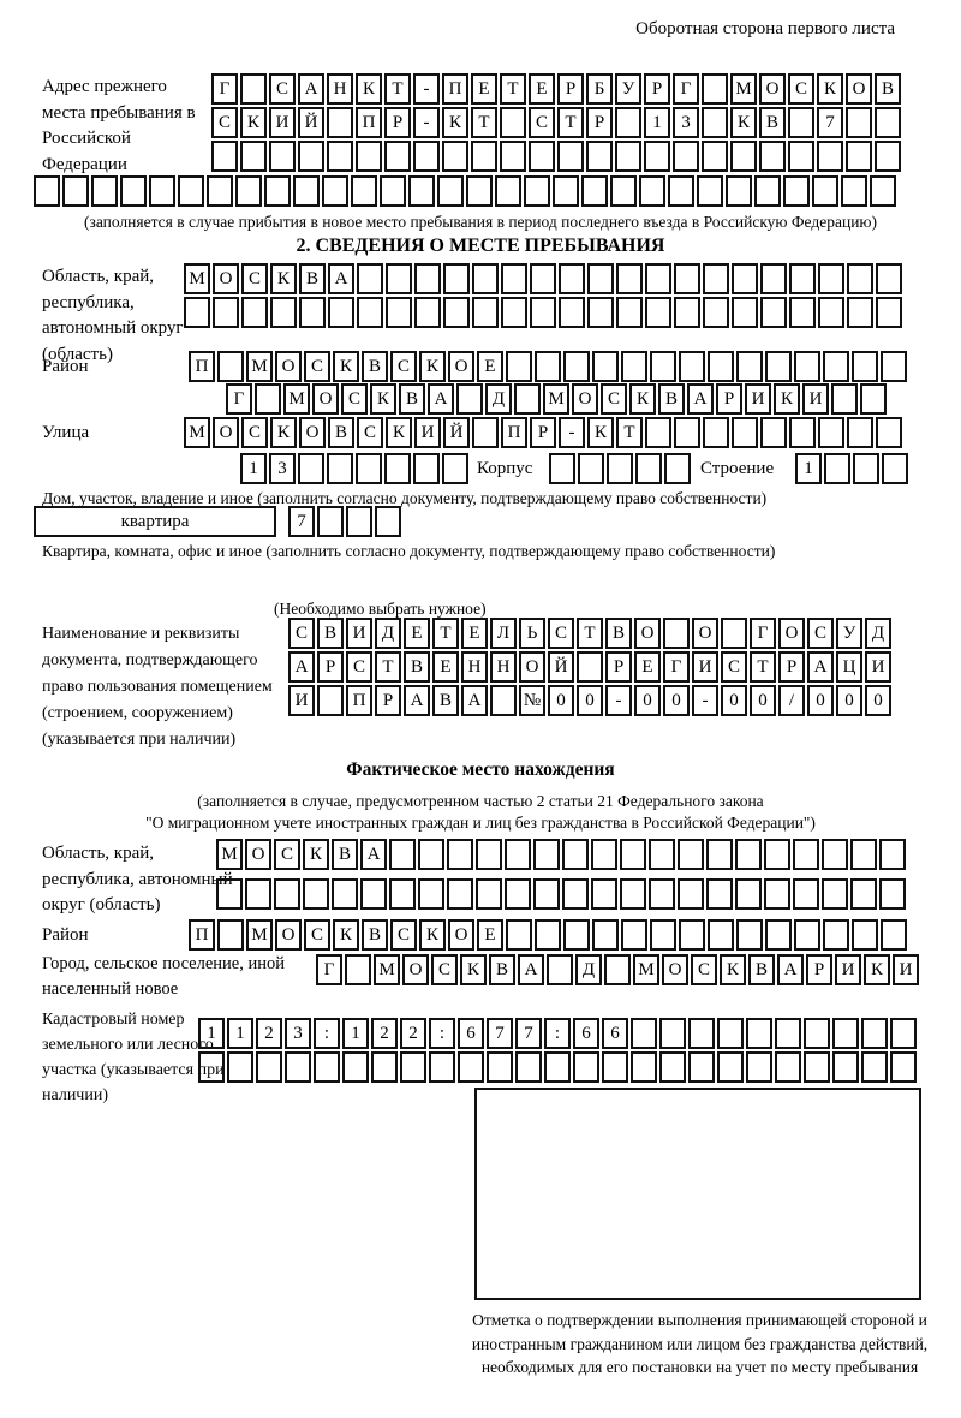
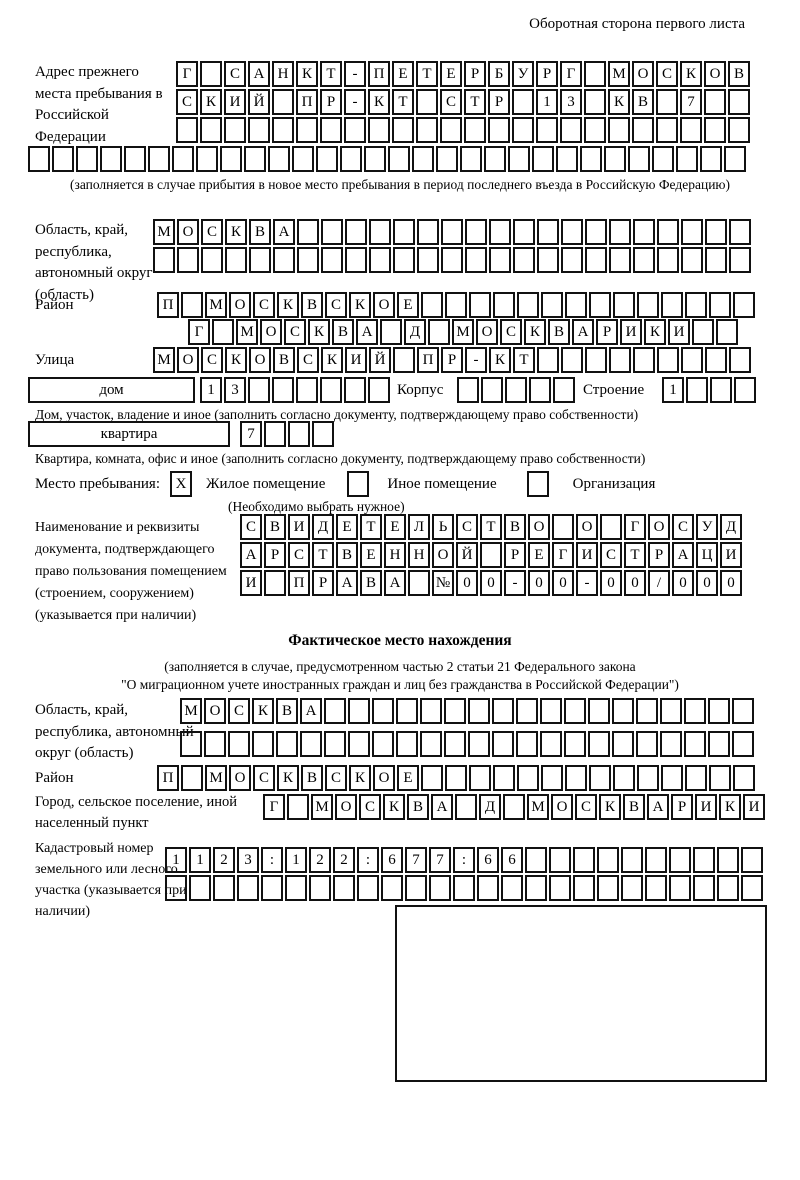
  Оборотная сторона первого листа
  Адрес прежнего места пребывания в Российской Федерации
  Г С А Н К Т - П Е Т Е Р Б У Р Г М О С К О В
  С К И Й П Р - К Т С Т Р 1 3 К В 7
  (заполняется в случае прибытия в новое место пребывания в период последнего въезда в Российскую Федерацию)
- 2. СВЕДЕНИЯ О МЕСТЕ ПРЕБЫВАНИЯ
  Область, край, республика, автономный округ (область)
  М О С К В А
  Район
  П М О С К В С К О Е
  Г М О С К В А Д М О С К В А Р И К И
  Улица
  М О С К О В С К И Й П Р - К Т
+ дом
  1 3
  Корпус
  Строение
  1
  Дом, участок, владение и иное (заполнить согласно документу, подтверждающему право собственности)
  квартира
  7
  Квартира, комната, офис и иное (заполнить согласно документу, подтверждающему право собственности)
+ Место пребывания: X Жилое помещение Иное помещение Организация
  (Необходимо выбрать нужное)
  Наименование и реквизиты документа, подтверждающего право пользования помещением (строением, сооружением) (указывается при наличии)
  С В И Д Е Т Е Л Ь С Т В О О Г О С У Д
  А Р С Т В Е Н Н О Й Р Е Г И С Т Р А Ц И
  И П Р А В А № 0 0 - 0 0 - 0 0 / 0 0 0
  Фактическое место нахождения
  (заполняется в случае, предусмотренном частью 2 статьи 21 Федерального закона
  "О миграционном учете иностранных граждан и лиц без гражданства в Российской Федерации")
  Область, край, республика, автономный округ (область)
  М О С К В А
  Район
  П М О С К В С К О Е
- Город, сельское поселение, иной населенный новое
+ Город, сельское поселение, иной населенный пункт
  Г М О С К В А Д М О С К В А Р И К И
  Кадастровый номер земельного или лесного участка (указывается при наличии)
  1 1 2 3 : 1 2 2 : 6 7 7 : 6 6
- Отметка о подтверждении выполнения принимающей стороной и иностранным гражданином или лицом без гражданства действий, необходимых для его постановки на учет по месту пребывания
